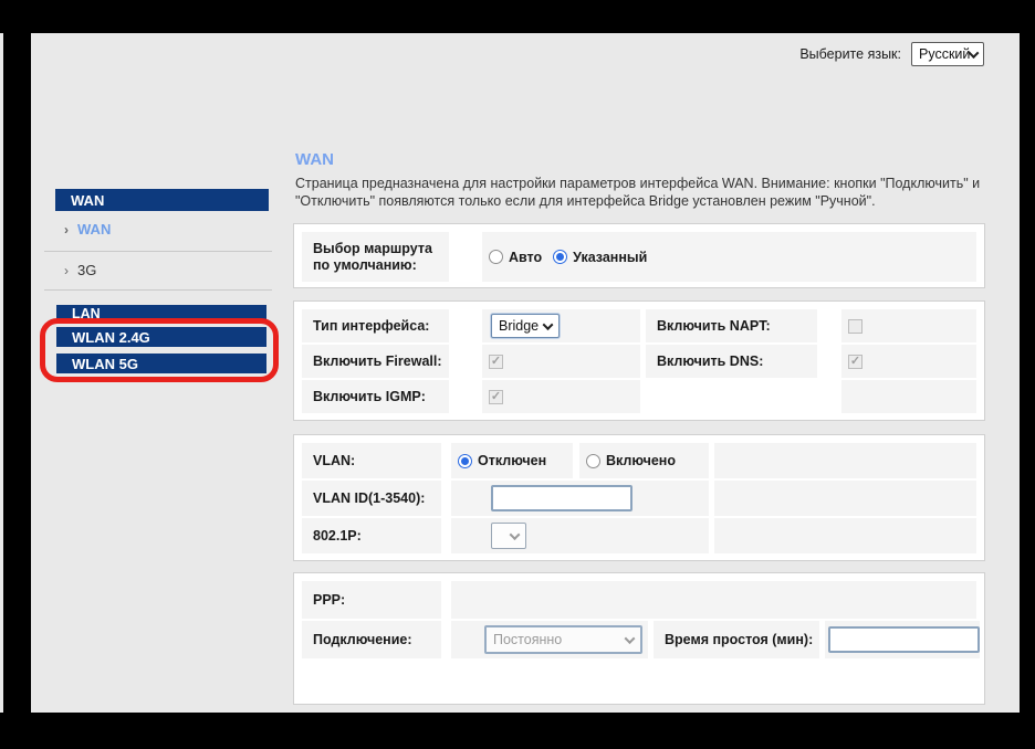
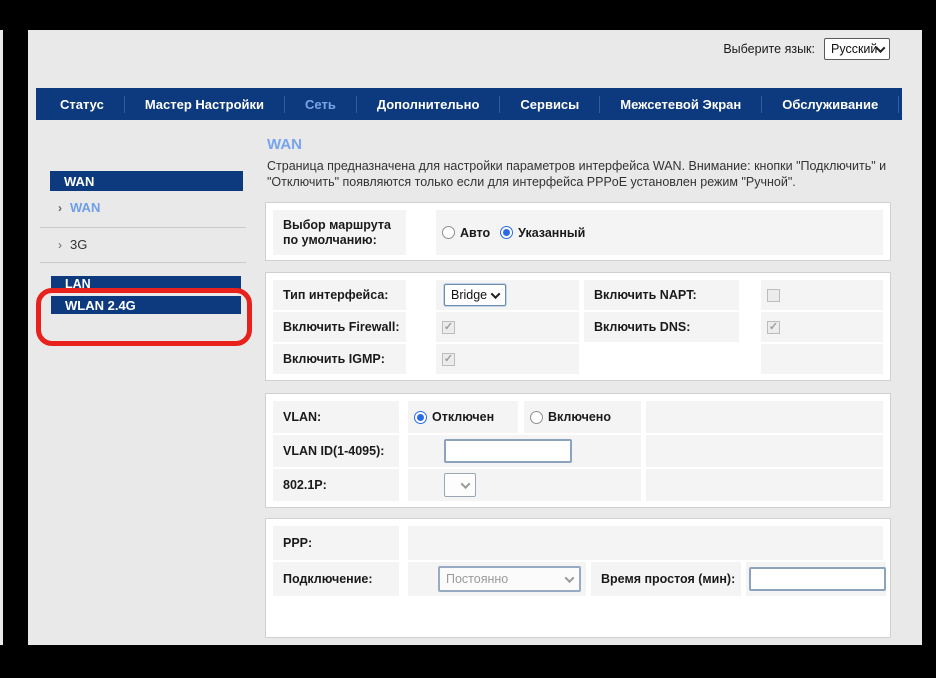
  Выберите язык:
  Русский
+ Статус
+ Мастер Настройки
+ Сеть
+ Дополнительно
+ Сервисы
+ Межсетевой Экран
+ Обслуживание
  WAN
  ›
  WAN
  ›
  3G
  LAN
  WLAN 2.4G
- WLAN 5G
  WAN
- Страница предназначена для настройки параметров интерфейса WAN. Внимание: кнопки "Подключить" и "Отключить" появляются только если для интерфейса Bridge установлен режим "Ручной".
+ Страница предназначена для настройки параметров интерфейса WAN. Внимание: кнопки "Подключить" и "Отключить" появляются только если для интерфейса PPPoE установлен режим "Ручной".
  Выбор маршрута по умолчанию:
  Авто
  Указанный
  Тип интерфейса:
  Bridge
  Включить NAPT:
  Включить Firewall:
  Включить DNS:
  Включить IGMP:
  VLAN:
  Отключен
  Включено
- VLAN ID(1-3540):
+ VLAN ID(1-4095):
  802.1P:
  PPP:
  Подключение:
  Постоянно
  Время простоя (мин):
